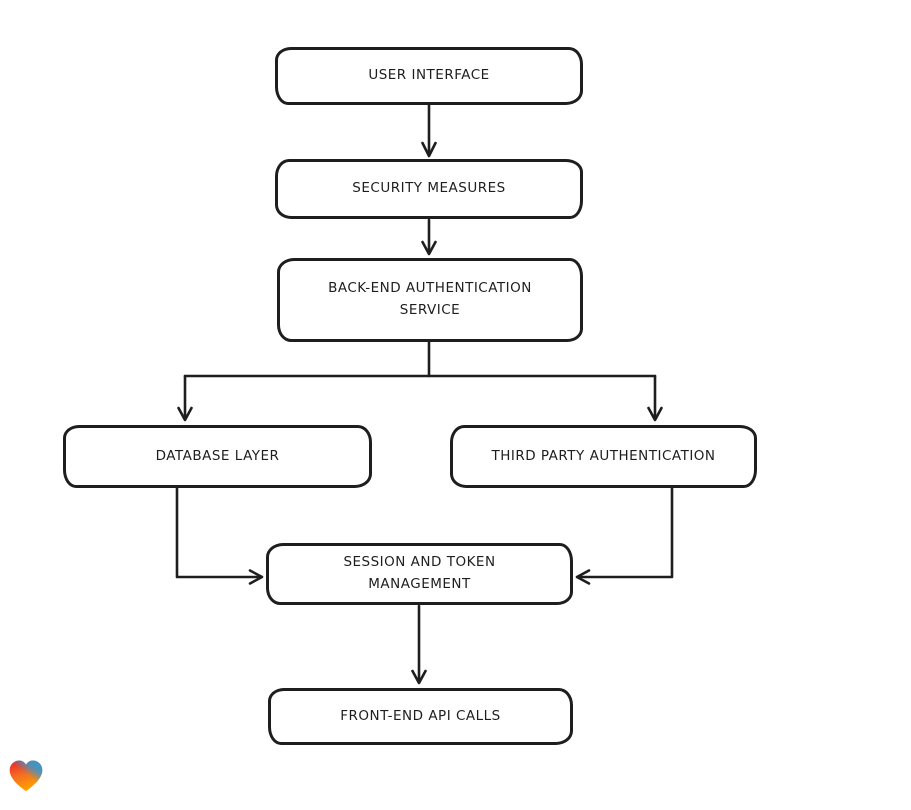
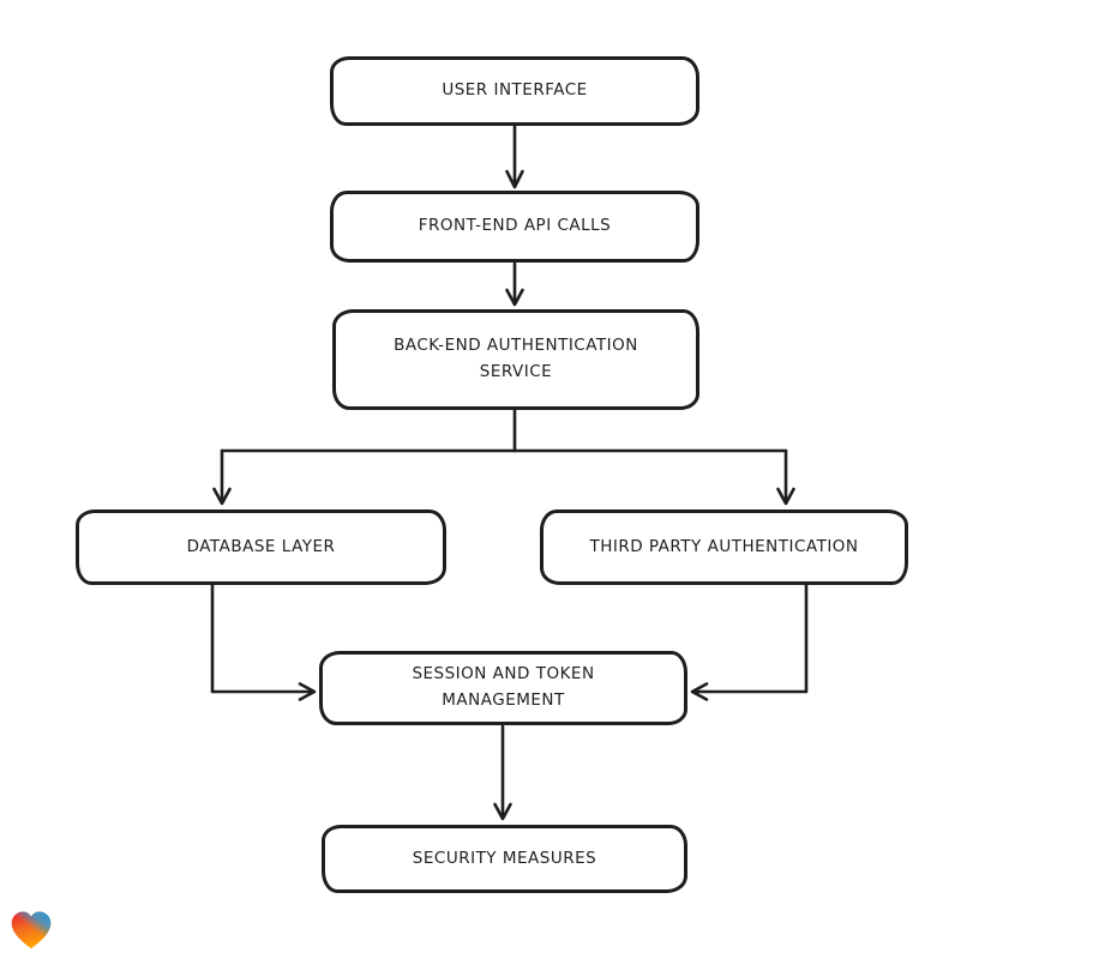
  USER INTERFACE
- SECURITY MEASURES
+ FRONT-END API CALLS
  BACK-END AUTHENTICATION SERVICE
  DATABASE LAYER
  THIRD PARTY AUTHENTICATION
  SESSION AND TOKEN MANAGEMENT
- FRONT-END API CALLS
+ SECURITY MEASURES
